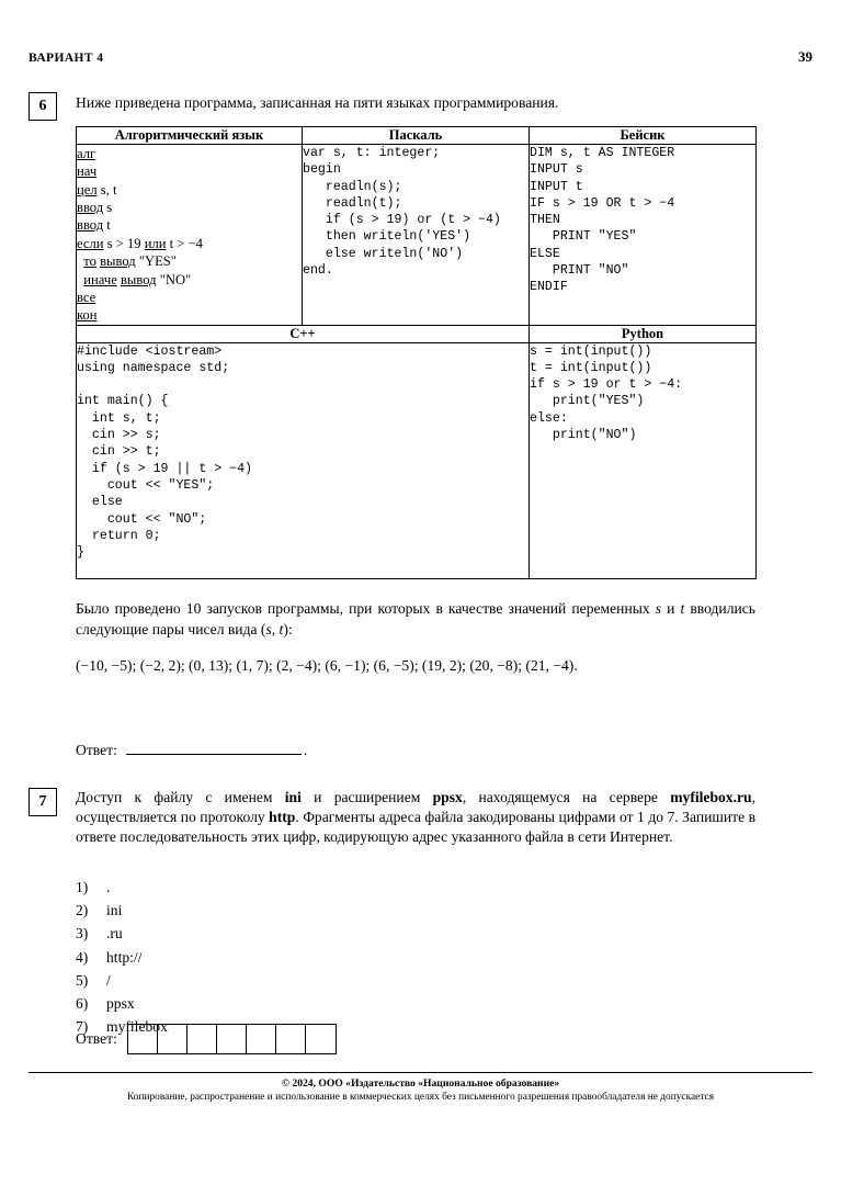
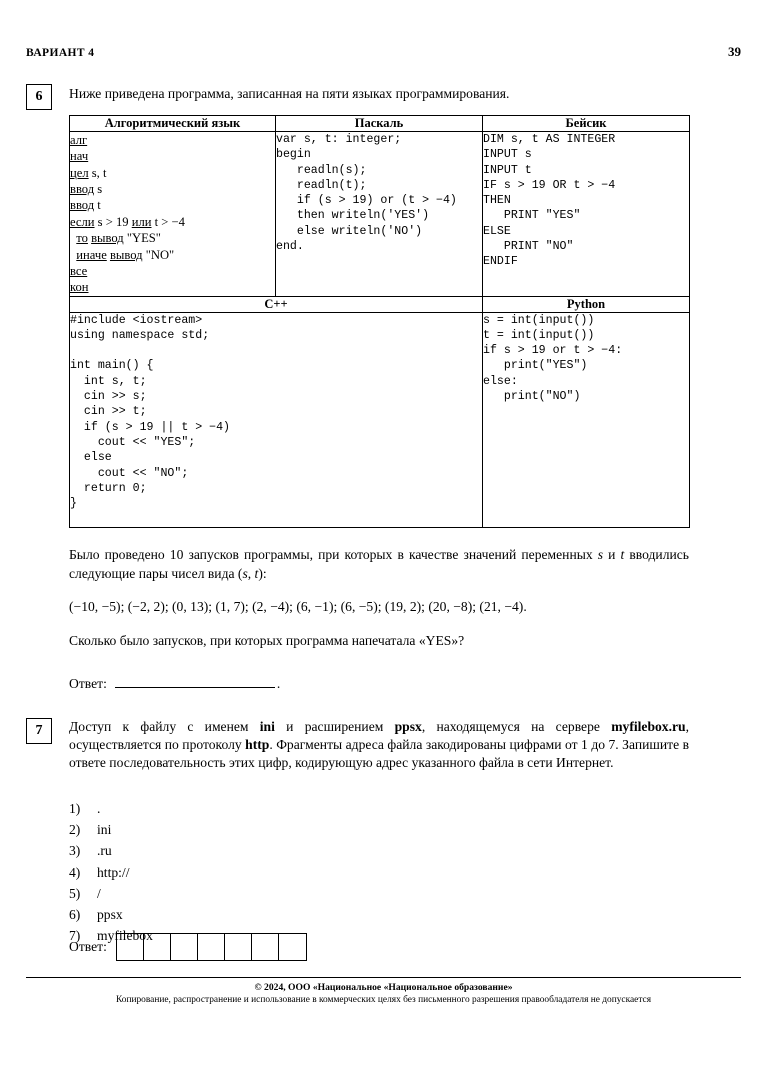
  ВАРИАНТ 4
  39
  6
  Ниже приведена программа, записанная на пяти языках программирования.
  Алгоритмический язык	Паскаль	Бейсик
  алг нач цел s, t ввод s ввод t если s > 19 или t > −4 то вывод "YES" иначе вывод "NO" все кон	var s, t: integer; begin readln(s); readln(t); if (s > 19) or (t > −4) then writeln('YES') else writeln('NO') end.	DIM s, t AS INTEGER INPUT s INPUT t IF s > 19 OR t > −4 THEN PRINT "YES" ELSE PRINT "NO" ENDIF
  С++	Python
  #include <iostream> using namespace std; int main() { int s, t; cin >> s; cin >> t; if (s > 19 || t > −4) cout << "YES"; else cout << "NO"; return 0; }	s = int(input()) t = int(input()) if s > 19 or t > −4: print("YES") else: print("NO")
  Было проведено 10 запусков программы, при которых в качестве значений переменных s и t вводились следующие пары чисел вида (s, t):
  (−10, −5); (−2, 2); (0, 13); (1, 7); (2, −4); (6, −1); (6, −5); (19, 2); (20, −8); (21, −4).
+ Сколько было запусков, при которых программа напечатала «YES»?
  Ответ: .
  7
  Доступ к файлу с именем ini и расширением ppsx, находящемуся на сервере myfilebox.ru, осуществляется по протоколу http. Фрагменты адреса файла закодированы цифрами от 1 до 7. Запишите в ответе последовательность этих цифр, кодирующую адрес указанного файла в сети Интернет.
  1)
  .
  2)
  ini
  3)
  .ru
  4)
  http://
  5)
  /
  6)
  ppsx
  7)
  myfilebox
  Ответ:
- © 2024, ООО «Издательство «Национальное образование»
+ © 2024, ООО «Национальное «Национальное образование»
  Копирование, распространение и использование в коммерческих целях без письменного разрешения правообладателя не допускается
